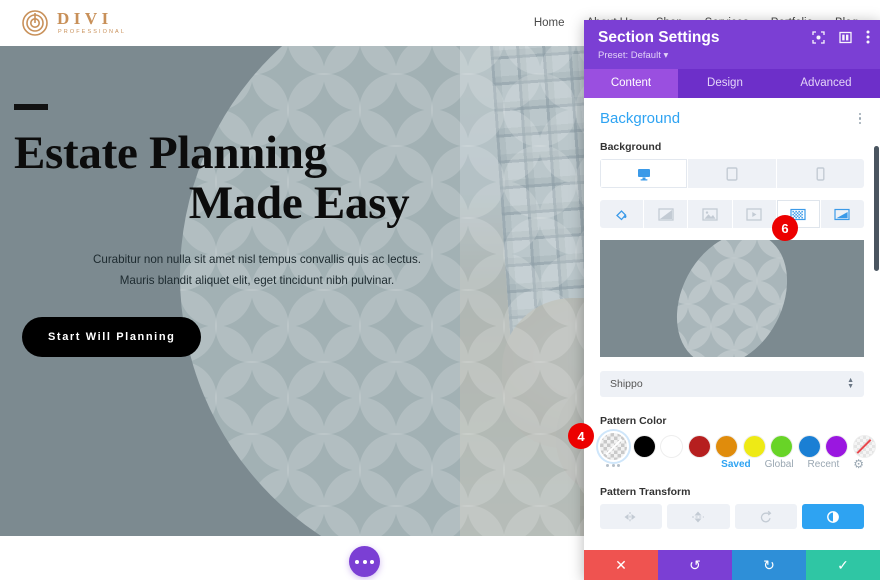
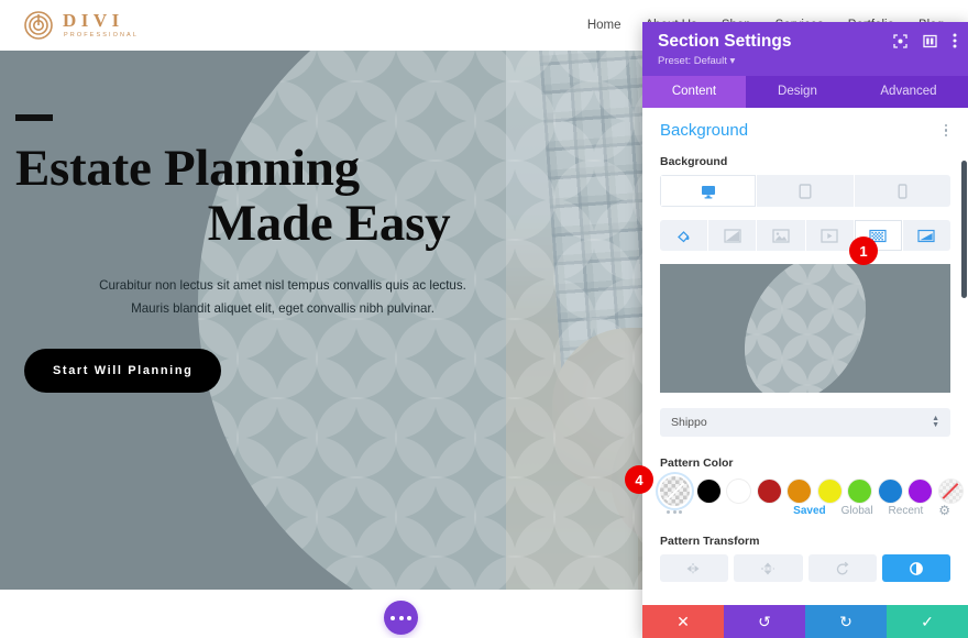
  Estate Planning
  Made Easy
- Curabitur non nulla sit amet nisl tempus convallis quis ac lectus.
+ Curabitur non lectus sit amet nisl tempus convallis quis ac lectus.
- Mauris blandit aliquet elit, eget tincidunt nibh pulvinar.
+ Mauris blandit aliquet elit, eget convallis nibh pulvinar.
  Start Will Planning
  DIVI
  Home
  Section Settings
  Preset: Default ▾
  Content
  Design
  Advanced
  Background
  Background
  Shippo
  Pattern Color
  Saved
  Global
  Recent
  ⚙
  Pattern Transform
  ✕
  ↺
  ↻
  ✓
- 6
+ 1
  4
